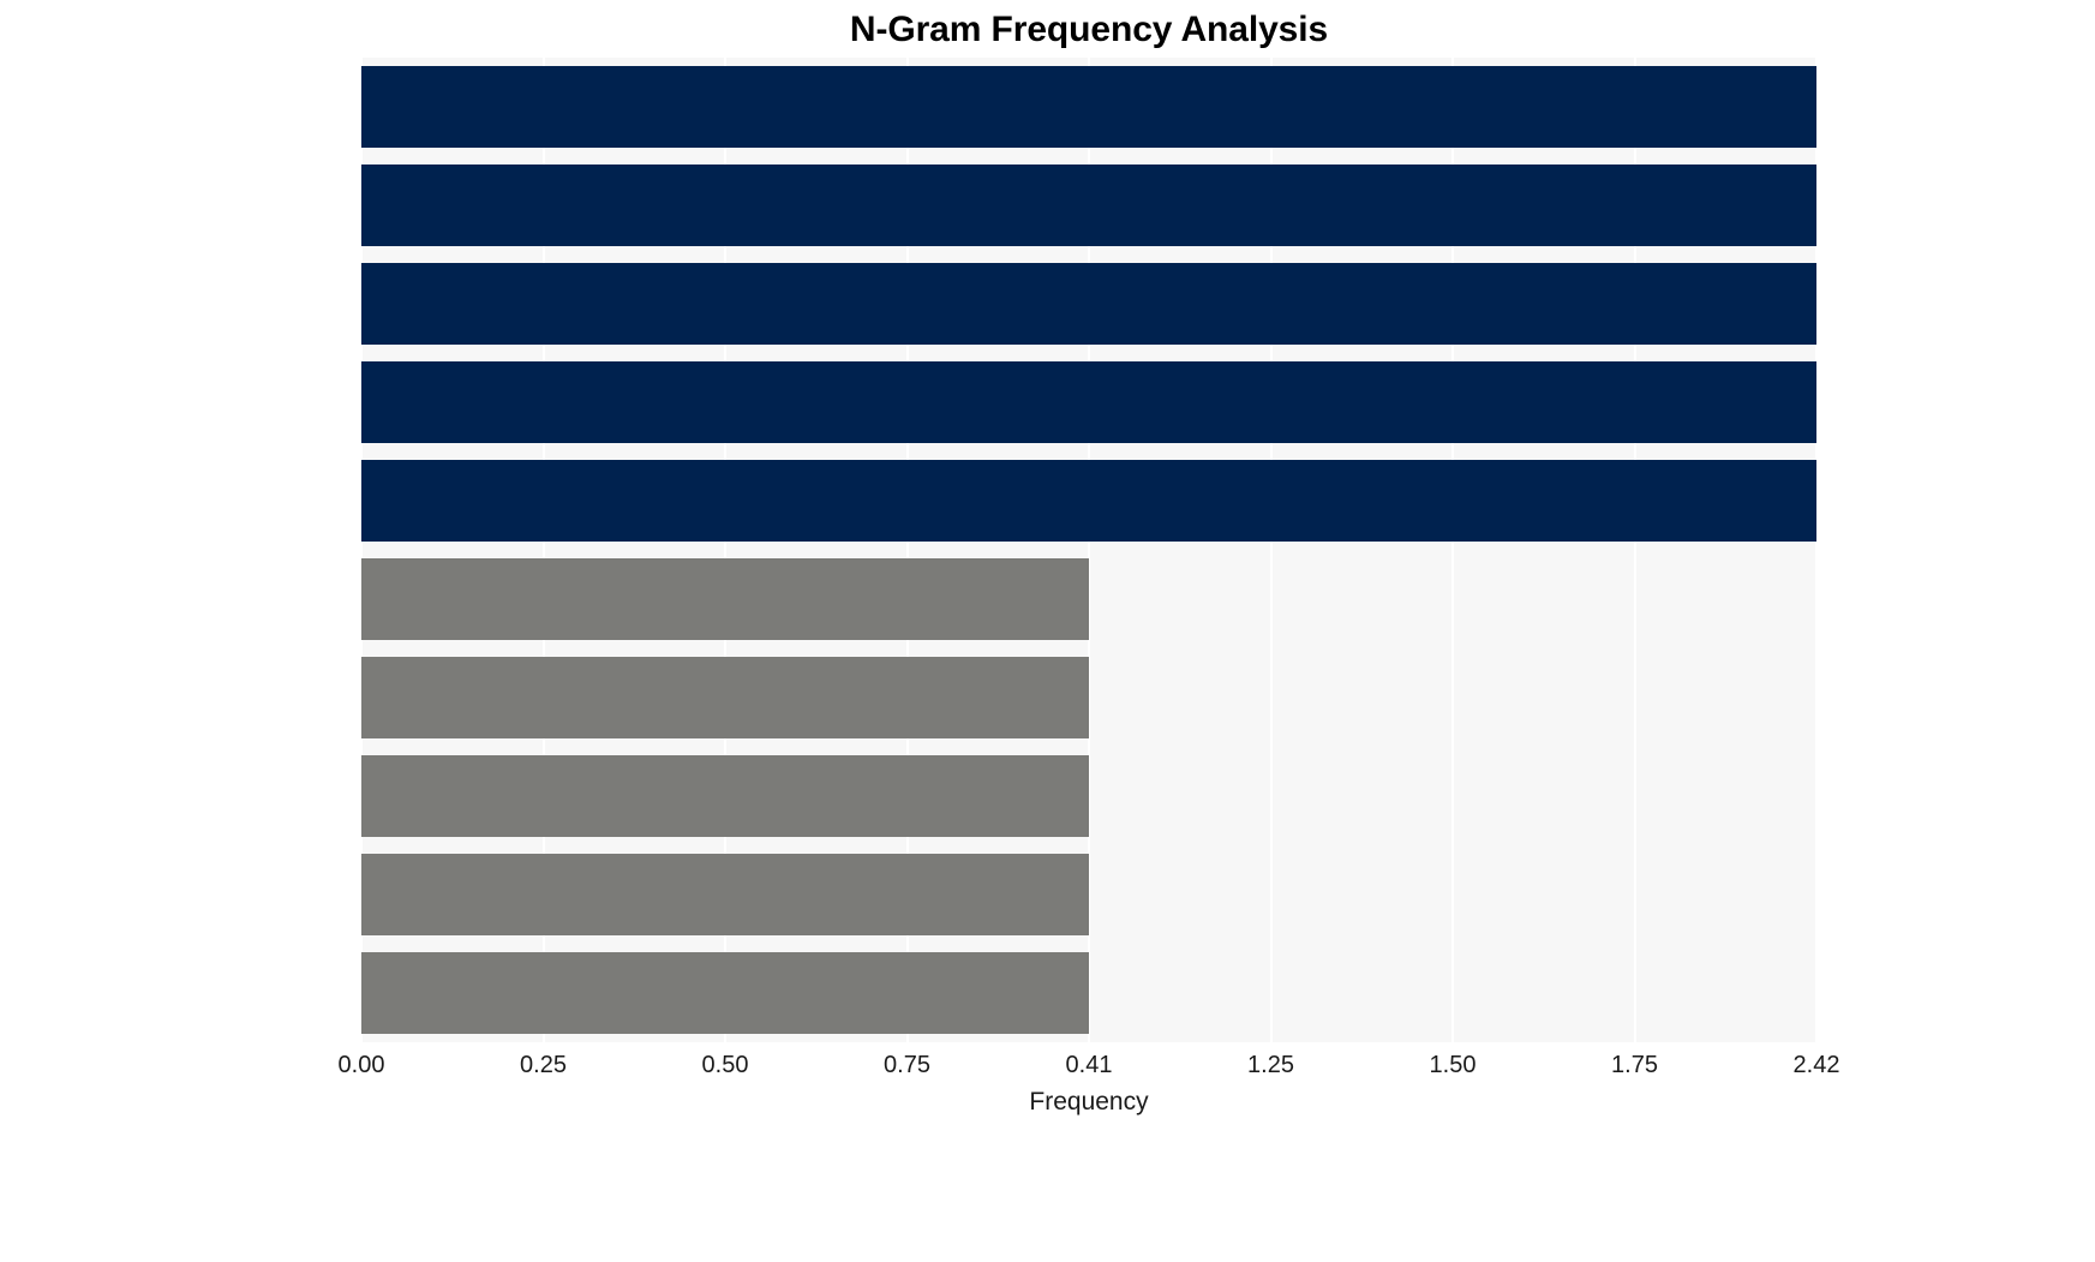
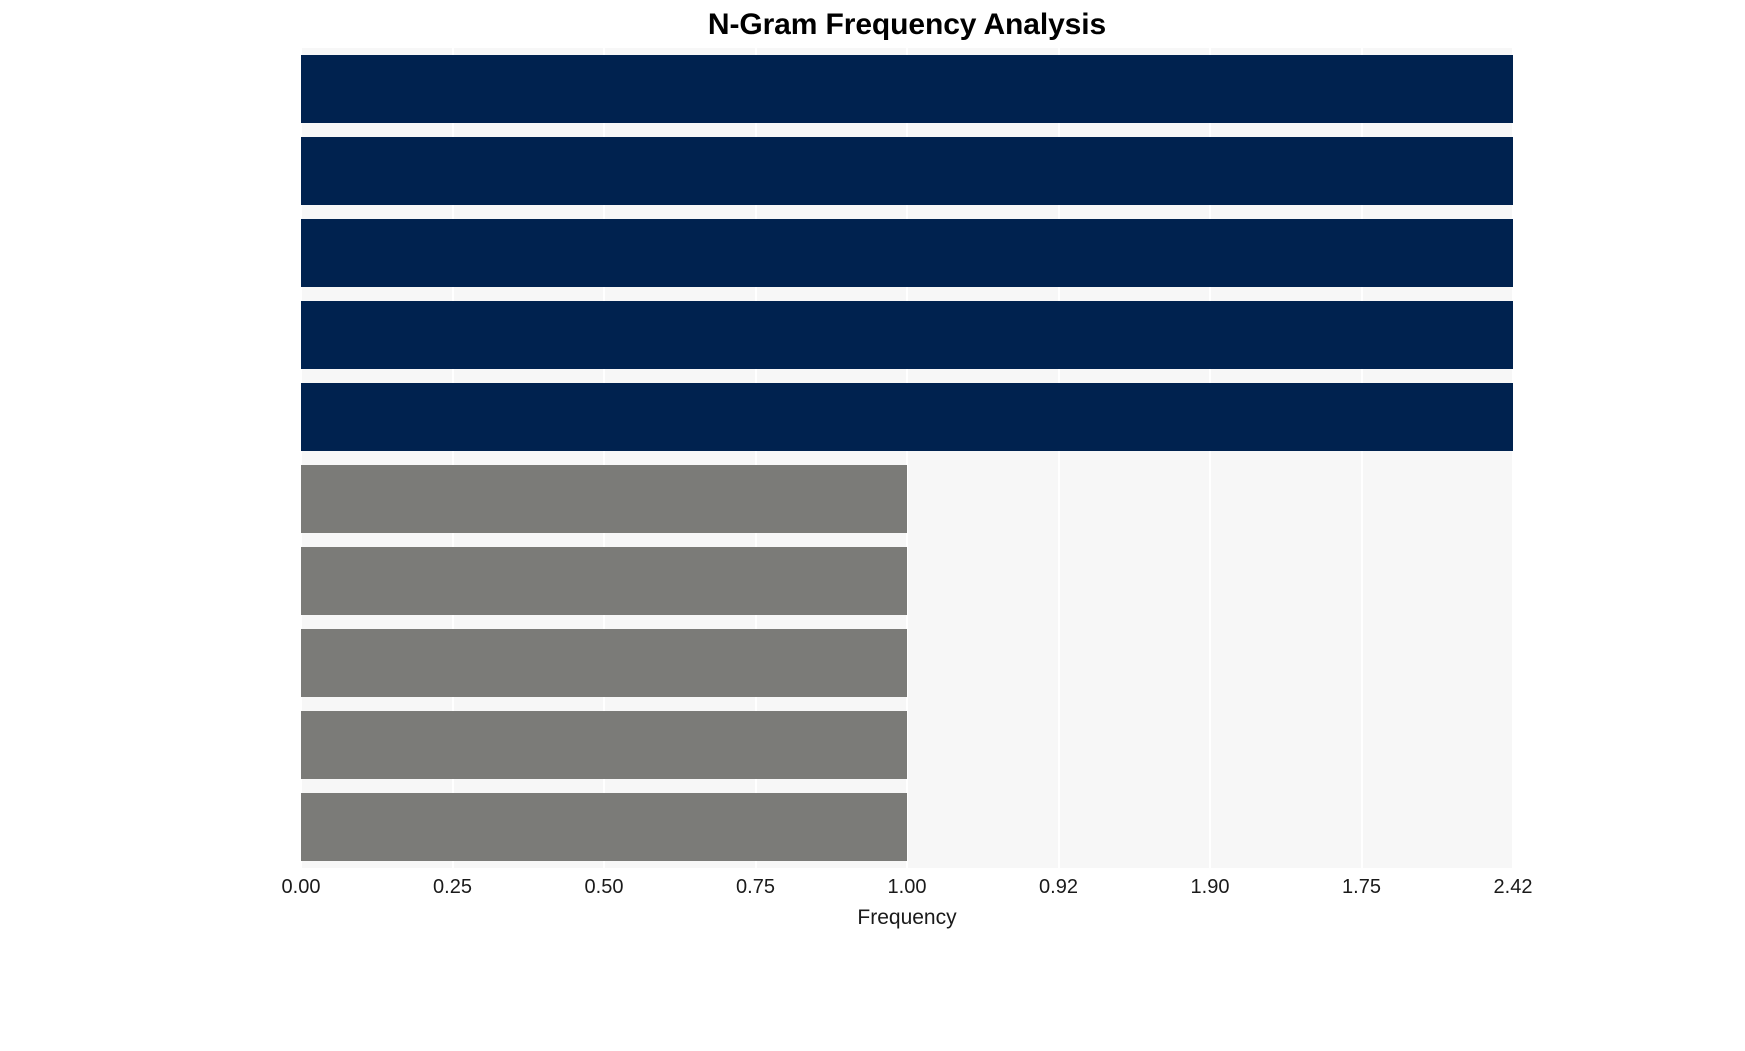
  N-Gram Frequency Analysis
  0.00
  0.25
  0.50
  0.75
- 0.41
+ 1.00
- 1.25
+ 0.92
- 1.50
+ 1.90
  1.75
  2.42
  Frequency
